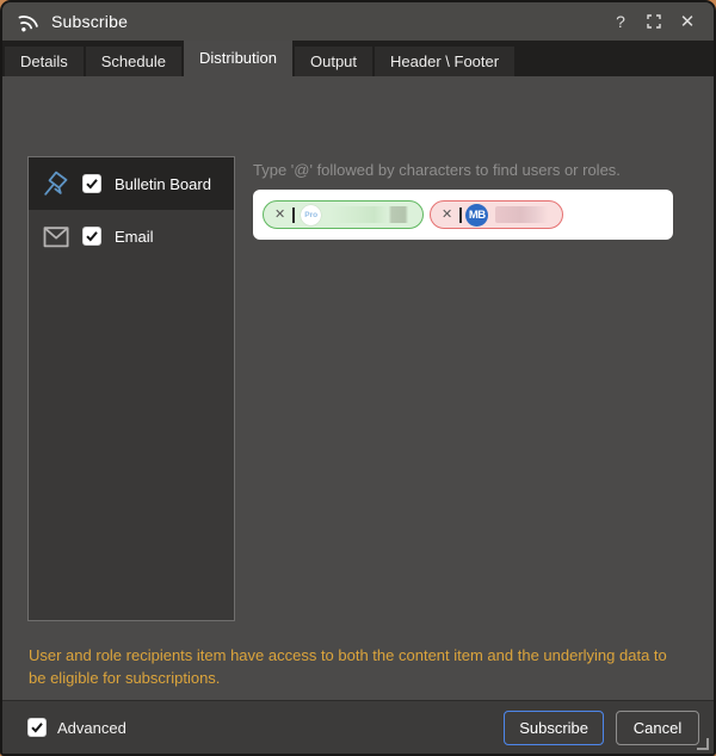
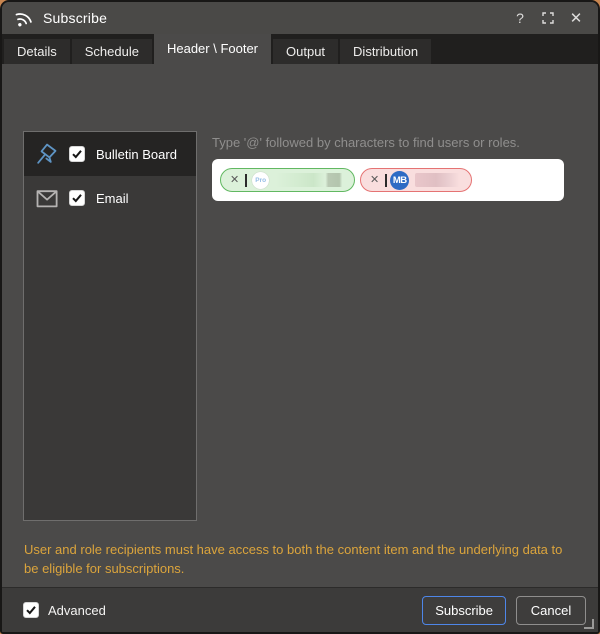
  Subscribe
  ?
  ✕
  Details
  Schedule
- Distribution
+ Header \ Footer
  Output
- Header \ Footer
+ Distribution
  Bulletin Board
  Email
  Type '@' followed by characters to find users or roles.
  ✕
  ✕
  MB
- User and role recipients item have access to both the content item and the underlying data to be eligible for subscriptions.
+ User and role recipients must have access to both the content item and the underlying data to be eligible for subscriptions.
  Advanced
  Subscribe
  Cancel
